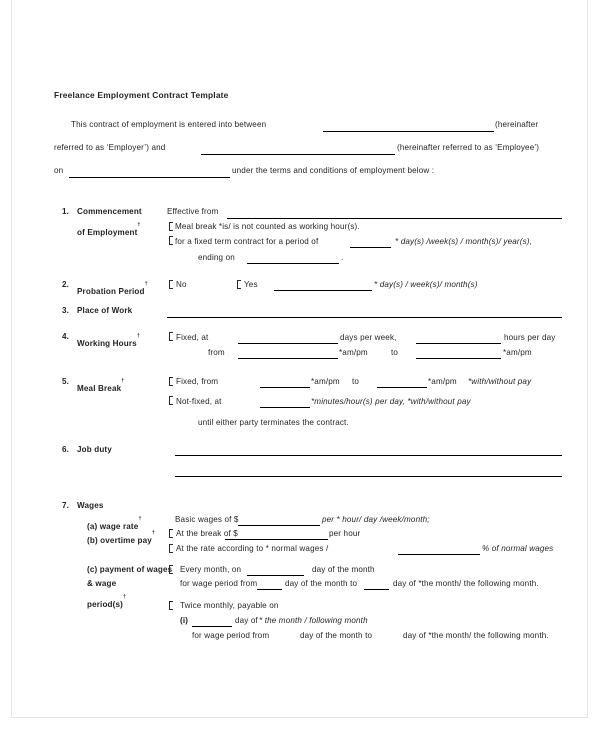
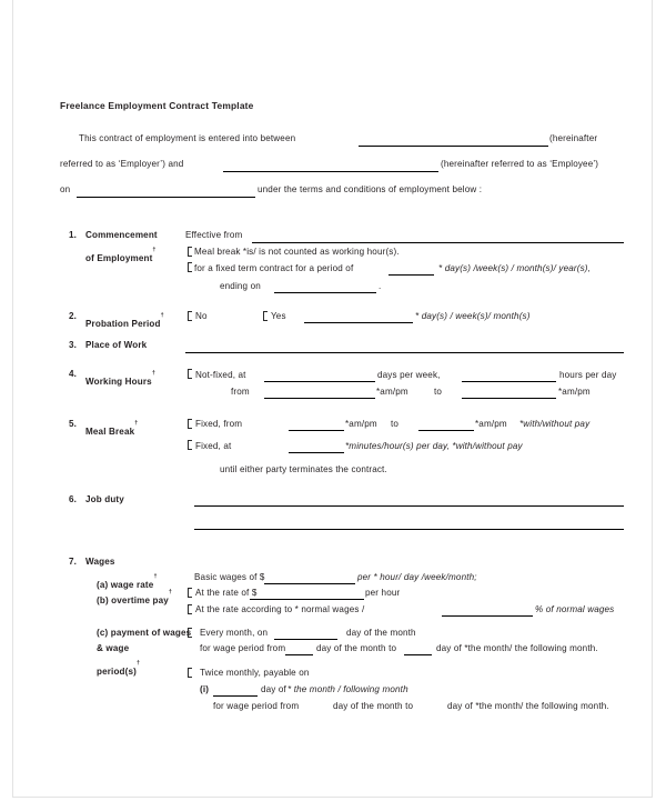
  Freelance Employment Contract Template
  This contract of employment is entered into between
  (hereinafter
  referred to as ‘Employer’) and
  (hereinafter referred to as ‘Employee’)
  on
  under the terms and conditions of employment below :
  1.
  Commencement
  of Employment
  Effective from
  Meal break *is/ is not counted as working hour(s).
  for a fixed term contract for a period of
  * day(s) /week(s) / month(s)/ year(s),
  ending on
  .
  2.
  Probation Period
  No
  Yes
  * day(s) / week(s)/ month(s)
  3.
  Place of Work
  4.
  Working Hours
- Fixed, at
+ Not-fixed, at
  days per week,
  hours per day
  from
  *am/pm
  to
  *am/pm
  5.
  Meal Break
  Fixed, from
  *am/pm
  to
  *am/pm
  *with/without pay
- Not-fixed, at
+ Fixed, at
  *minutes/hour(s) per day, *with/without pay
  until either party terminates the contract.
  6.
  Job duty
  7.
  Wages
  (a) wage rate
  Basic wages of $
  per * hour/ day /week/month;
  (b) overtime pay
- At the break of $
+ At the rate of $
  per hour
  At the rate according to * normal wages /
  % of normal wages
  (c) payment of wages
  & wage
  period(s)
  Every month, on
  day of the month
  for wage period from
  day of the month to
  day of *the month/ the following month.
  Twice monthly, payable on
  (i)
  day of
  * the month / following month
  for wage period from
  day of the month to
  day of *the month/ the following month.
